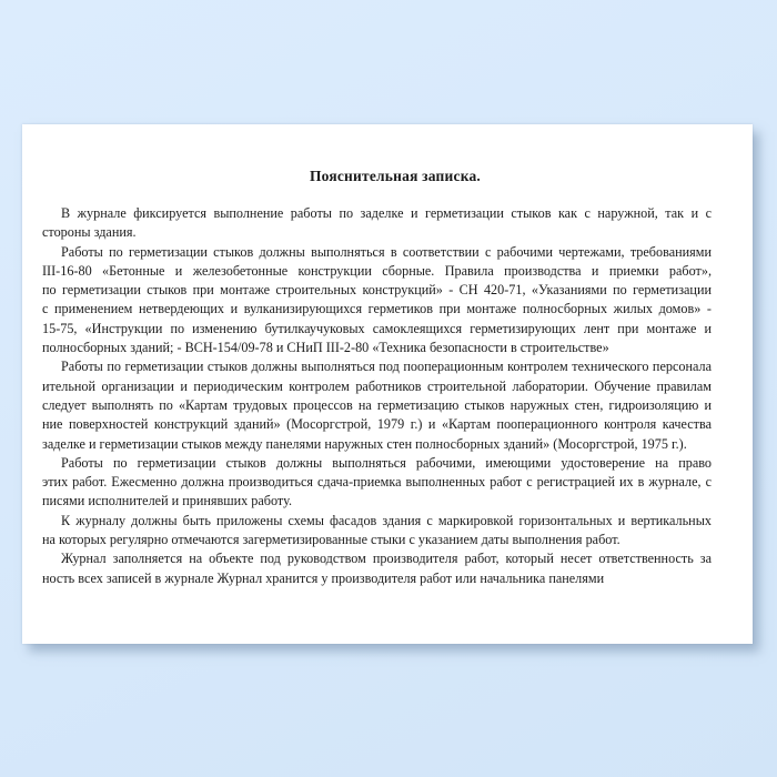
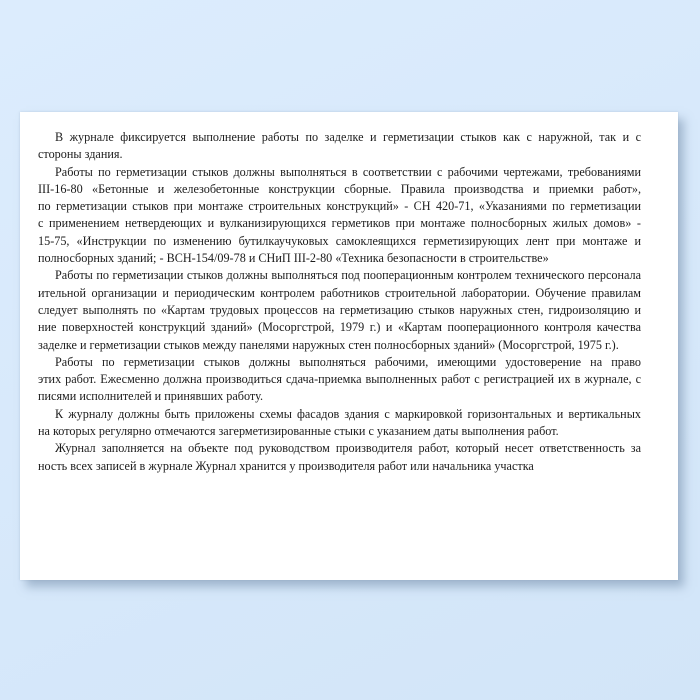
- Пояснительная записка.
  В журнале фиксируется выполнение работы по заделке и герметизации стыков как с наружной, так и с
  стороны здания.
  Работы по герметизации стыков должны выполняться в соответствии с рабочими чертежами, требованиями
  III-16-80 «Бетонные и железобетонные конструкции сборные. Правила производства и приемки работ»,
  по герметизации стыков при монтаже строительных конструкций» - СН 420-71, «Указаниями по герметизации
  с применением нетвердеющих и вулканизирующихся герметиков при монтаже полносборных жилых домов» -
  15-75, «Инструкции по изменению бутилкаучуковых самоклеящихся герметизирующих лент при монтаже и
  полносборных зданий; - ВСН-154/09-78 и СНиП III-2-80 «Техника безопасности в строительстве»
  Работы по герметизации стыков должны выполняться под пооперационным контролем технического персонала
  ительной организации и периодическим контролем работников строительной лаборатории. Обучение правилам
  следует выполнять по «Картам трудовых процессов на герметизацию стыков наружных стен, гидроизоляцию и
  ние поверхностей конструкций зданий» (Мосоргстрой, 1979 г.) и «Картам пооперационного контроля качества
  заделке и герметизации стыков между панелями наружных стен полносборных зданий» (Мосоргстрой, 1975 г.).
  Работы по герметизации стыков должны выполняться рабочими, имеющими удостоверение на право
  этих работ. Ежесменно должна производиться сдача-приемка выполненных работ с регистрацией их в журнале, с
  писями исполнителей и принявших работу.
  К журналу должны быть приложены схемы фасадов здания с маркировкой горизонтальных и вертикальных
  на которых регулярно отмечаются загерметизированные стыки с указанием даты выполнения работ.
  Журнал заполняется на объекте под руководством производителя работ, который несет ответственность за
- ность всех записей в журнале Журнал хранится у производителя работ или начальника панелями
+ ность всех записей в журнале Журнал хранится у производителя работ или начальника участка
